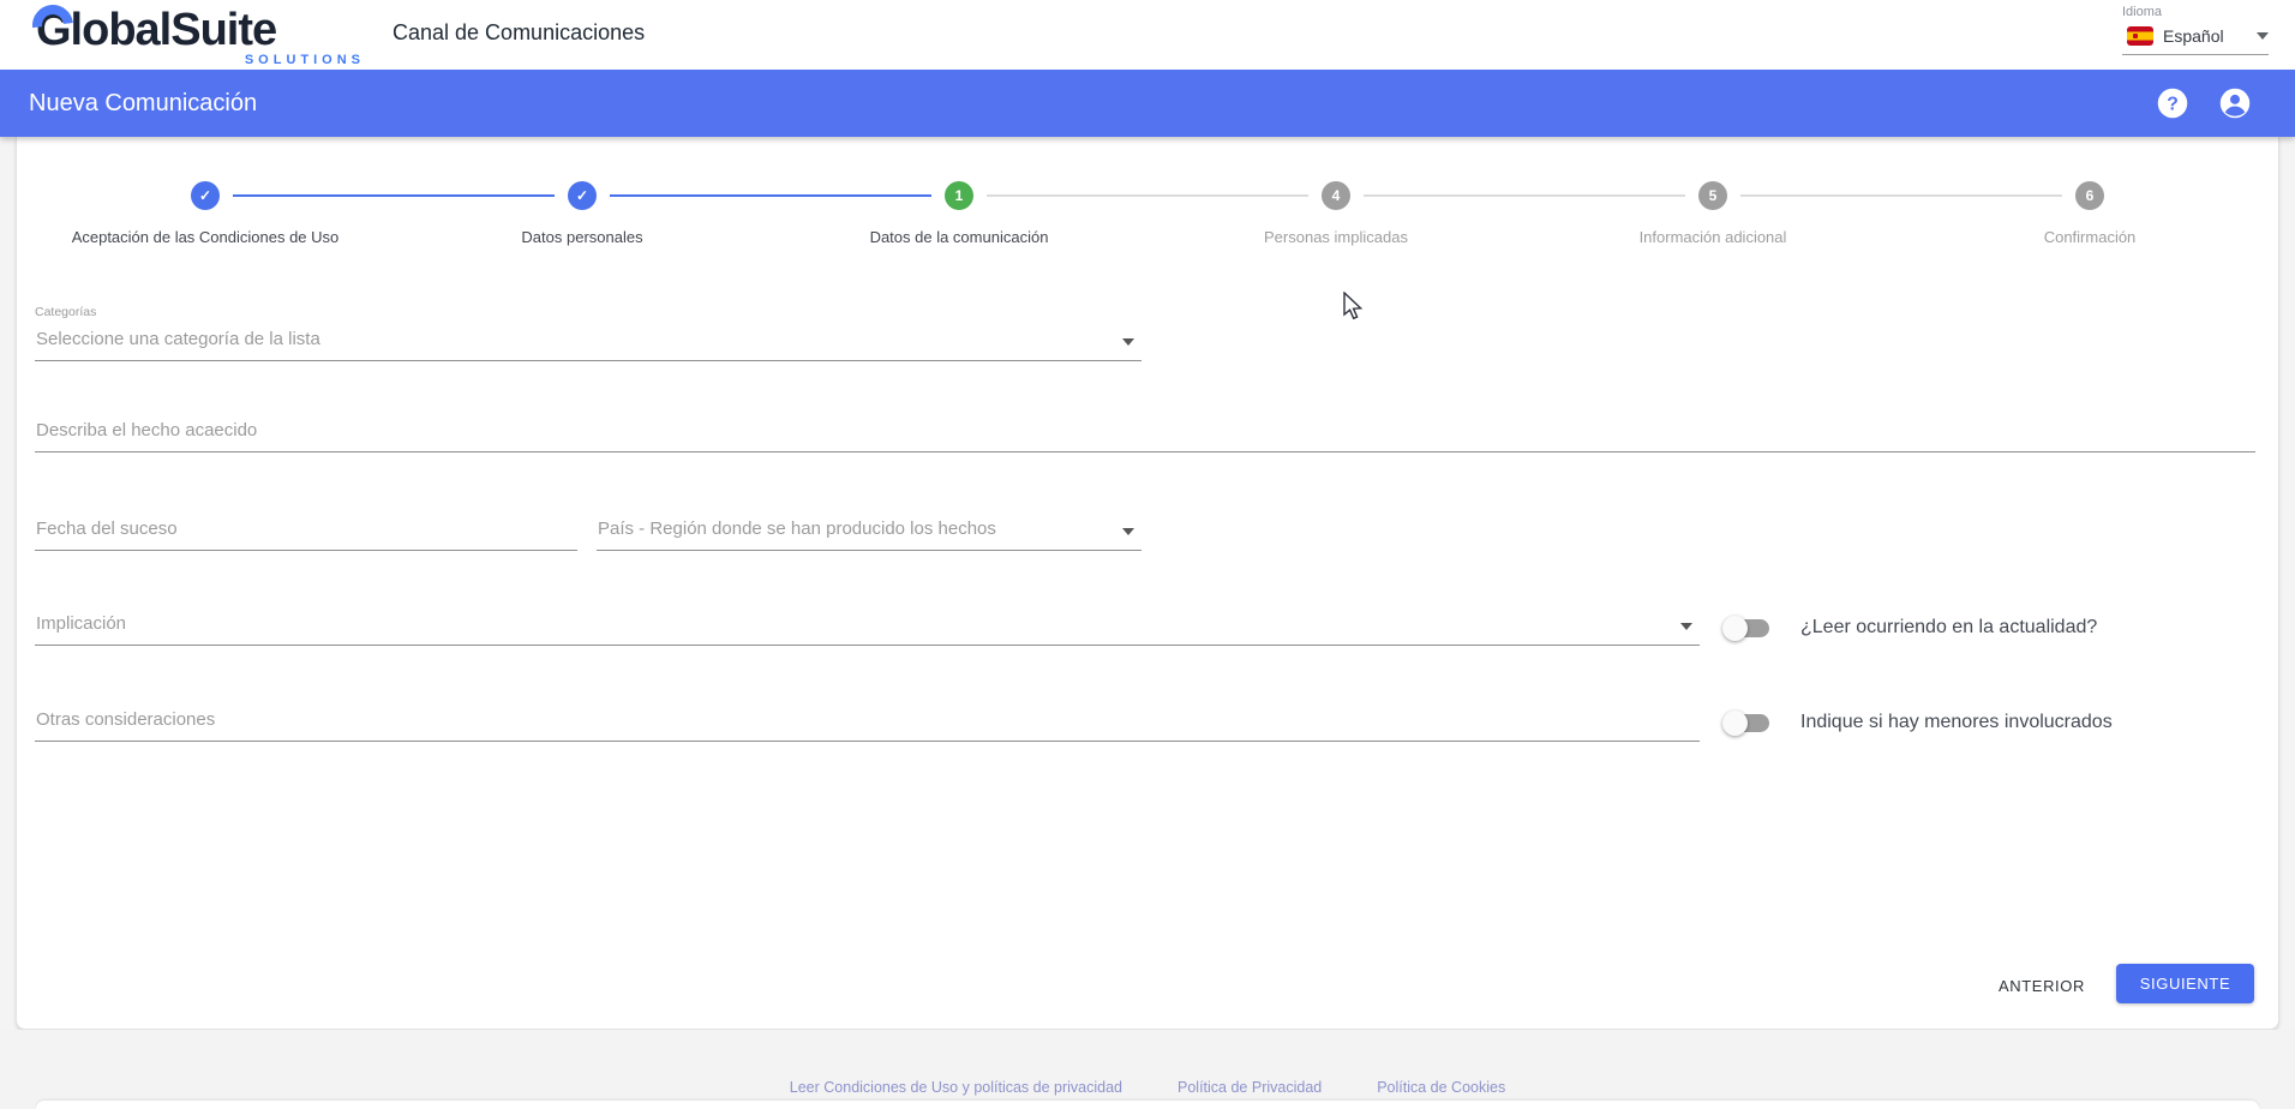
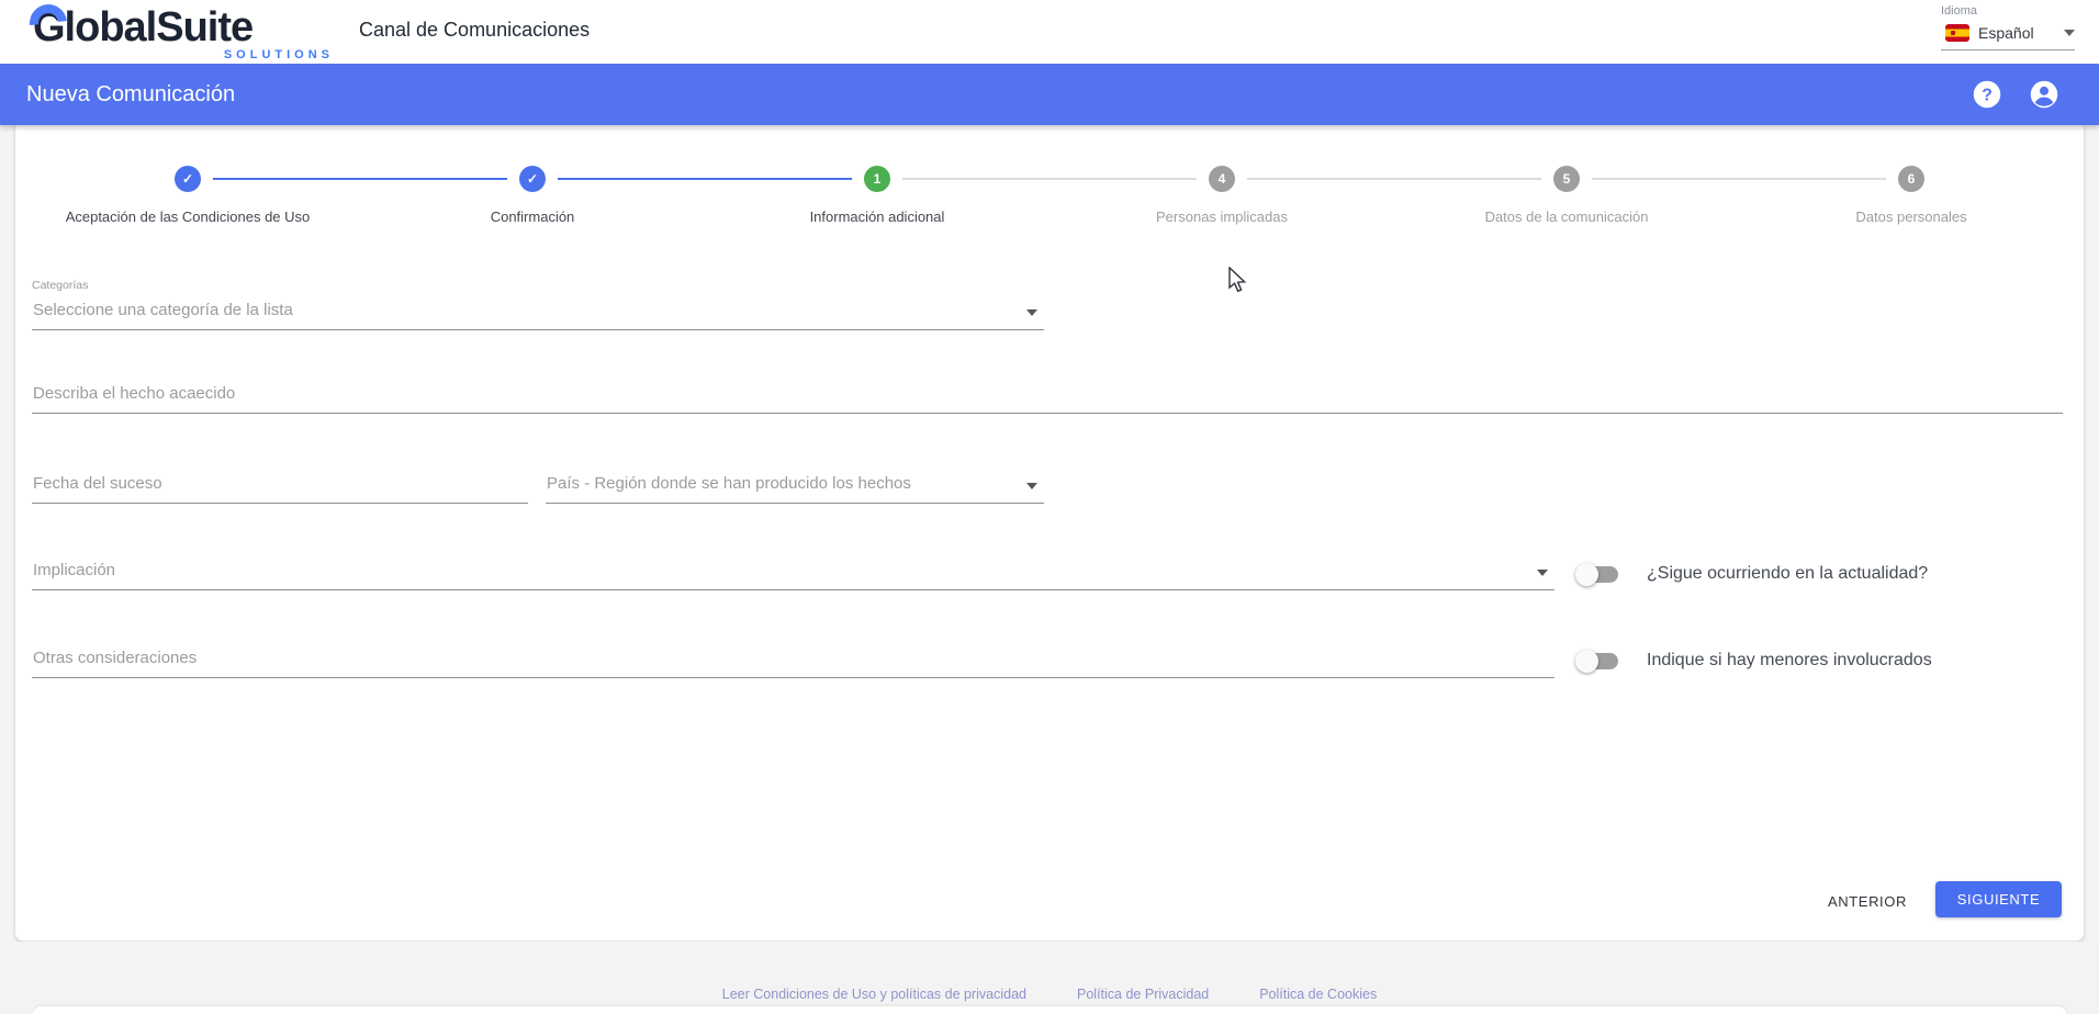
  GlobalSuite
  SOLUTIONS
  Canal de Comunicaciones
  Idioma
  Español
  Nueva Comunicación
  ?
  ✓
  ✓
  1
  4
  5
  6
  Aceptación de las Condiciones de Uso
- Datos personales
+ Confirmación
- Datos de la comunicación
+ Información adicional
  Personas implicadas
- Información adicional
+ Datos de la comunicación
- Confirmación
+ Datos personales
  Categorías
  Seleccione una categoría de la lista
  Describa el hecho acaecido
  Fecha del suceso
  País - Región donde se han producido los hechos
  Implicación
  Otras consideraciones
- ¿Leer ocurriendo en la actualidad?
+ ¿Sigue ocurriendo en la actualidad?
  Indique si hay menores involucrados
  ANTERIOR
  SIGUIENTE
  Leer Condiciones de Uso y políticas de privacidad
  Política de Privacidad
  Política de Cookies
